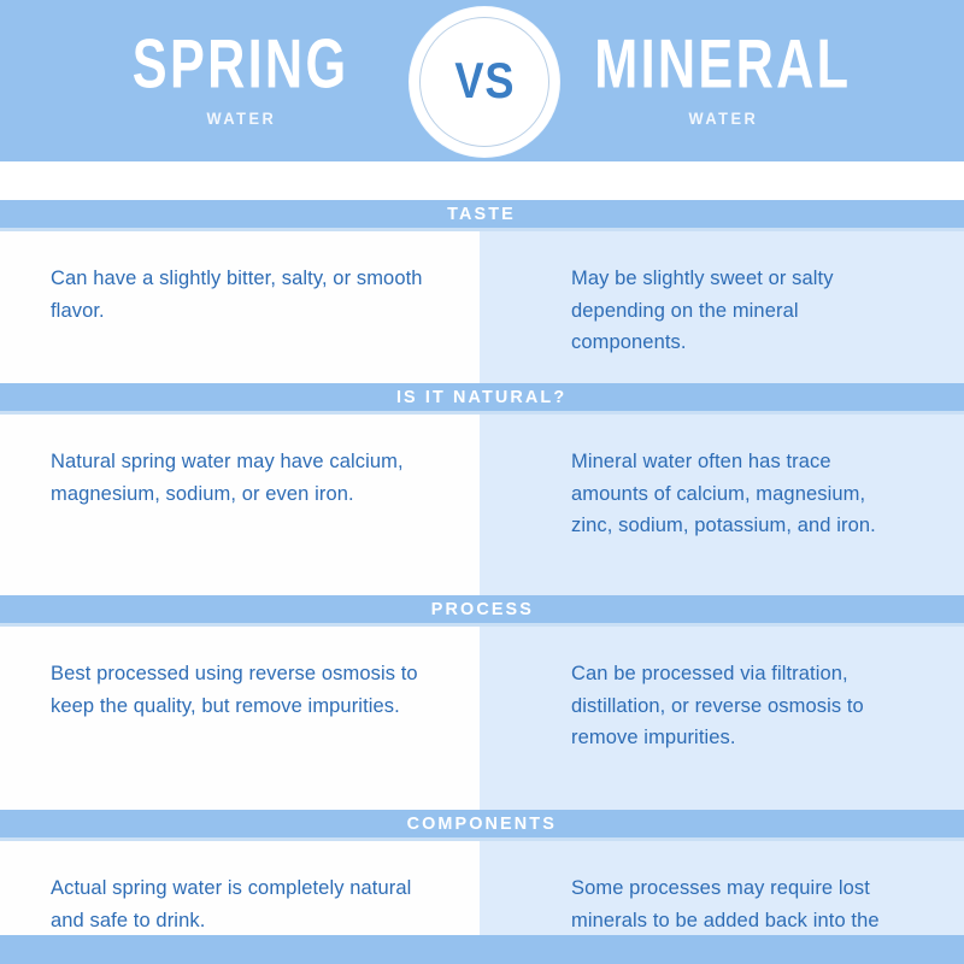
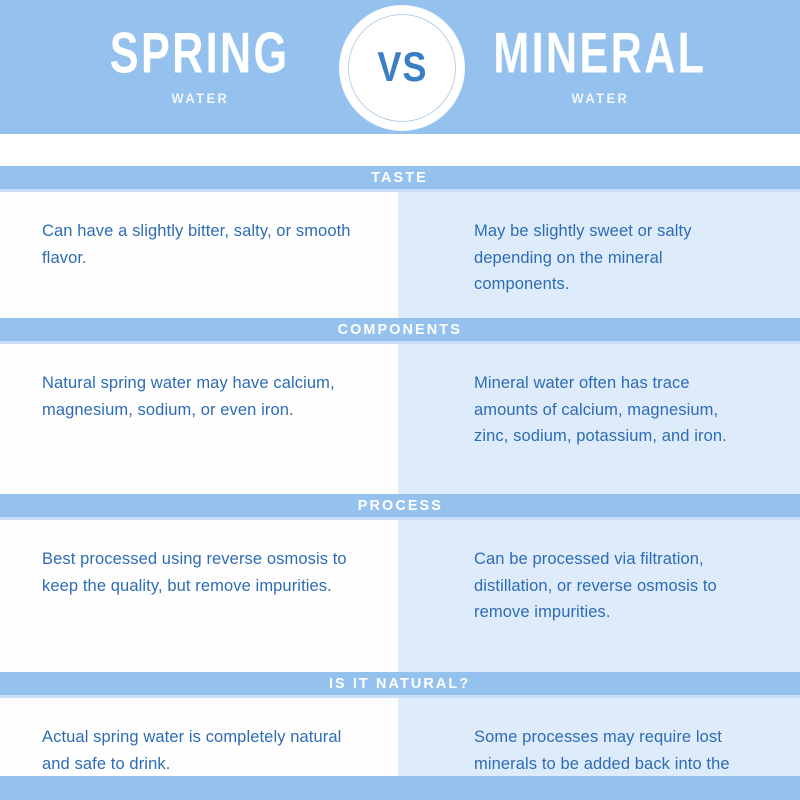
  SPRING
  WATER
  MINERAL
  WATER
  VS
  TASTE
  Can have a slightly bitter, salty, or smooth flavor.
  May be slightly sweet or salty depending on the mineral components.
- IS IT NATURAL?
+ COMPONENTS
  Natural spring water may have calcium, magnesium, sodium, or even iron.
  Mineral water often has trace amounts of calcium, magnesium, zinc, sodium, potassium, and iron.
  PROCESS
  Best processed using reverse osmosis to keep the quality, but remove impurities.
  Can be processed via filtration, distillation, or reverse osmosis to remove impurities.
- COMPONENTS
+ IS IT NATURAL?
  Actual spring water is completely natural and safe to drink.
  Some processes may require lost minerals to be added back into the
